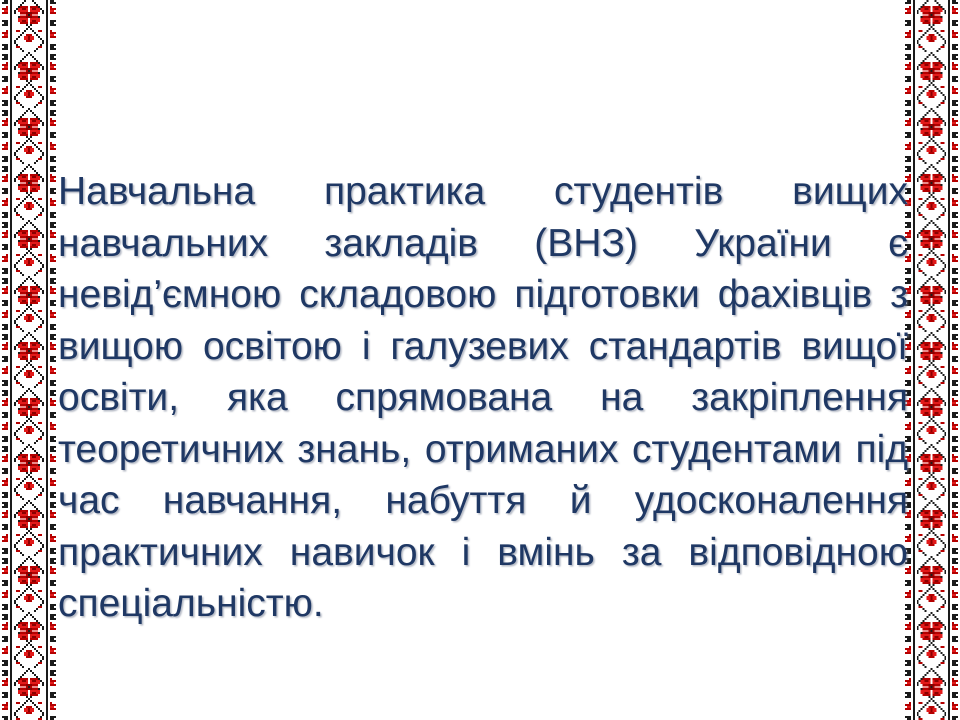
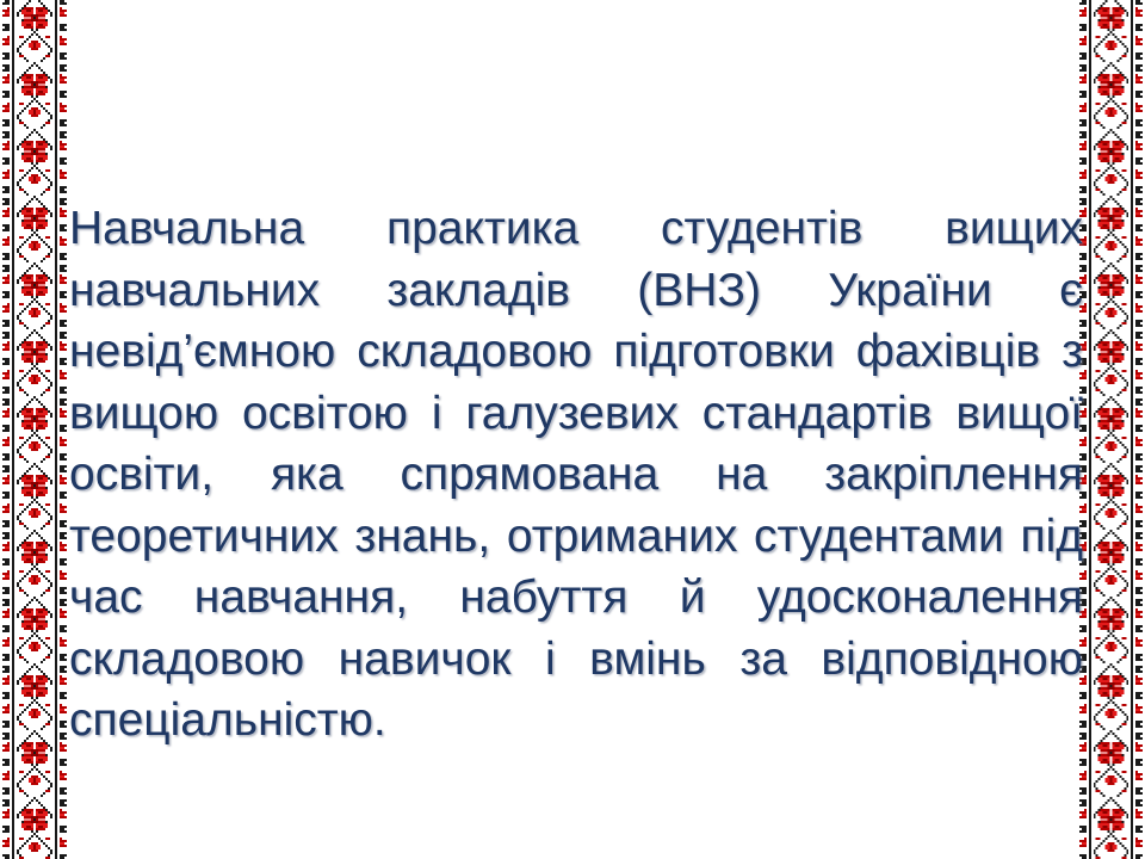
- Навчальна практика студентів вищих навчальних закладів (ВНЗ) України є невід’ємною складовою підготовки фахівців з вищою освітою і галузевих стандартів вищої освіти, яка спрямована на закріплення теоретичних знань, отриманих студентами під час навчання, набуття й удосконалення практичних навичок і вмінь за відповідною спеціальністю.
+ Навчальна практика студентів вищих навчальних закладів (ВНЗ) України є невід’ємною складовою підготовки фахівців з вищою освітою і галузевих стандартів вищої освіти, яка спрямована на закріплення теоретичних знань, отриманих студентами під час навчання, набуття й удосконалення складовою навичок і вмінь за відповідною спеціальністю.
